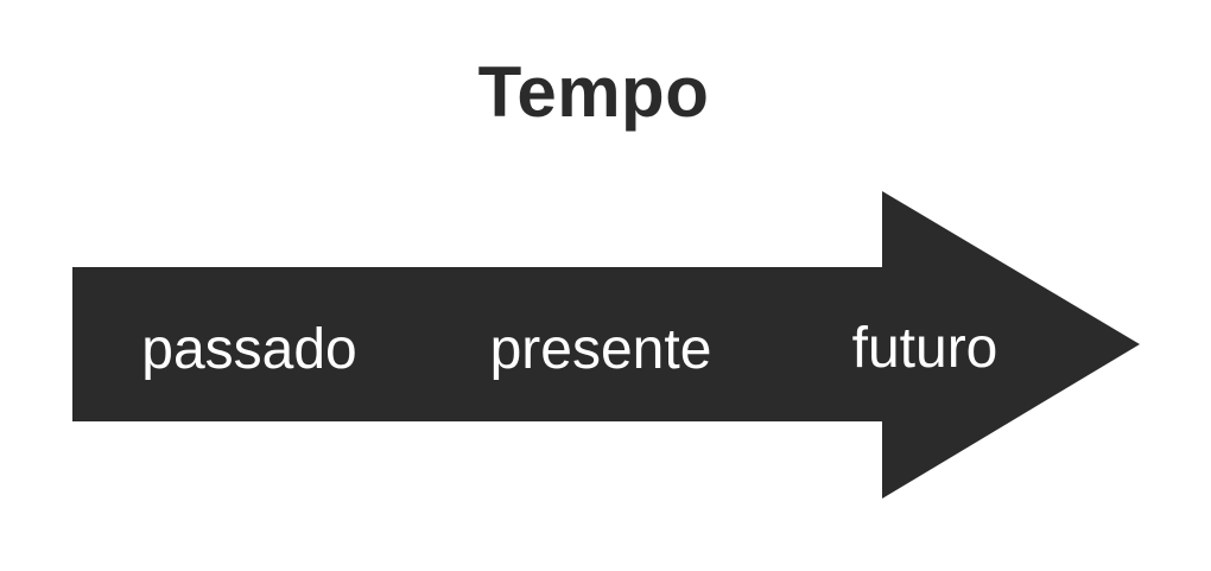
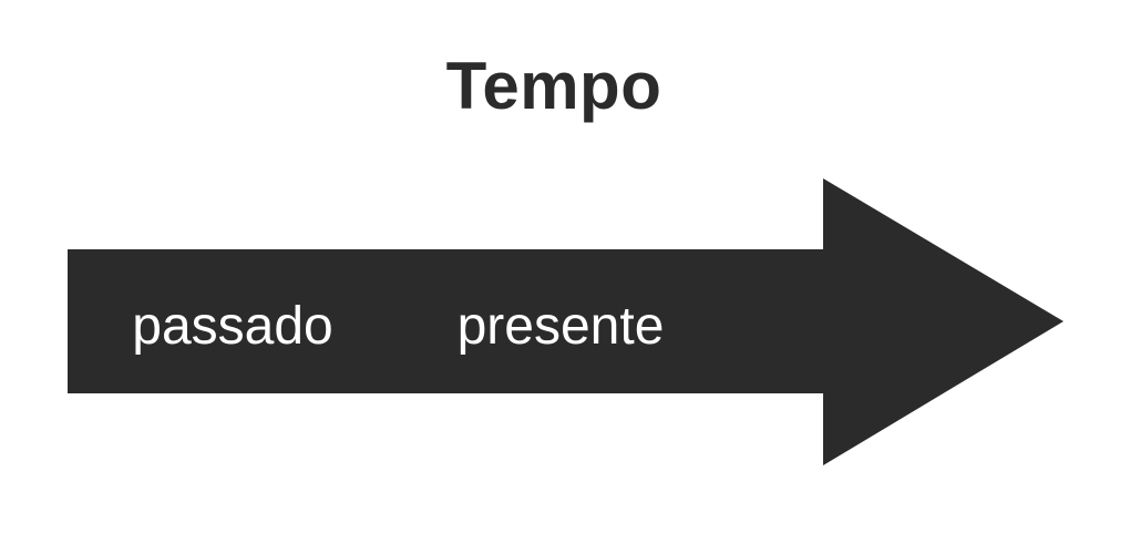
  Tempo
  passado
  presente
- futuro
